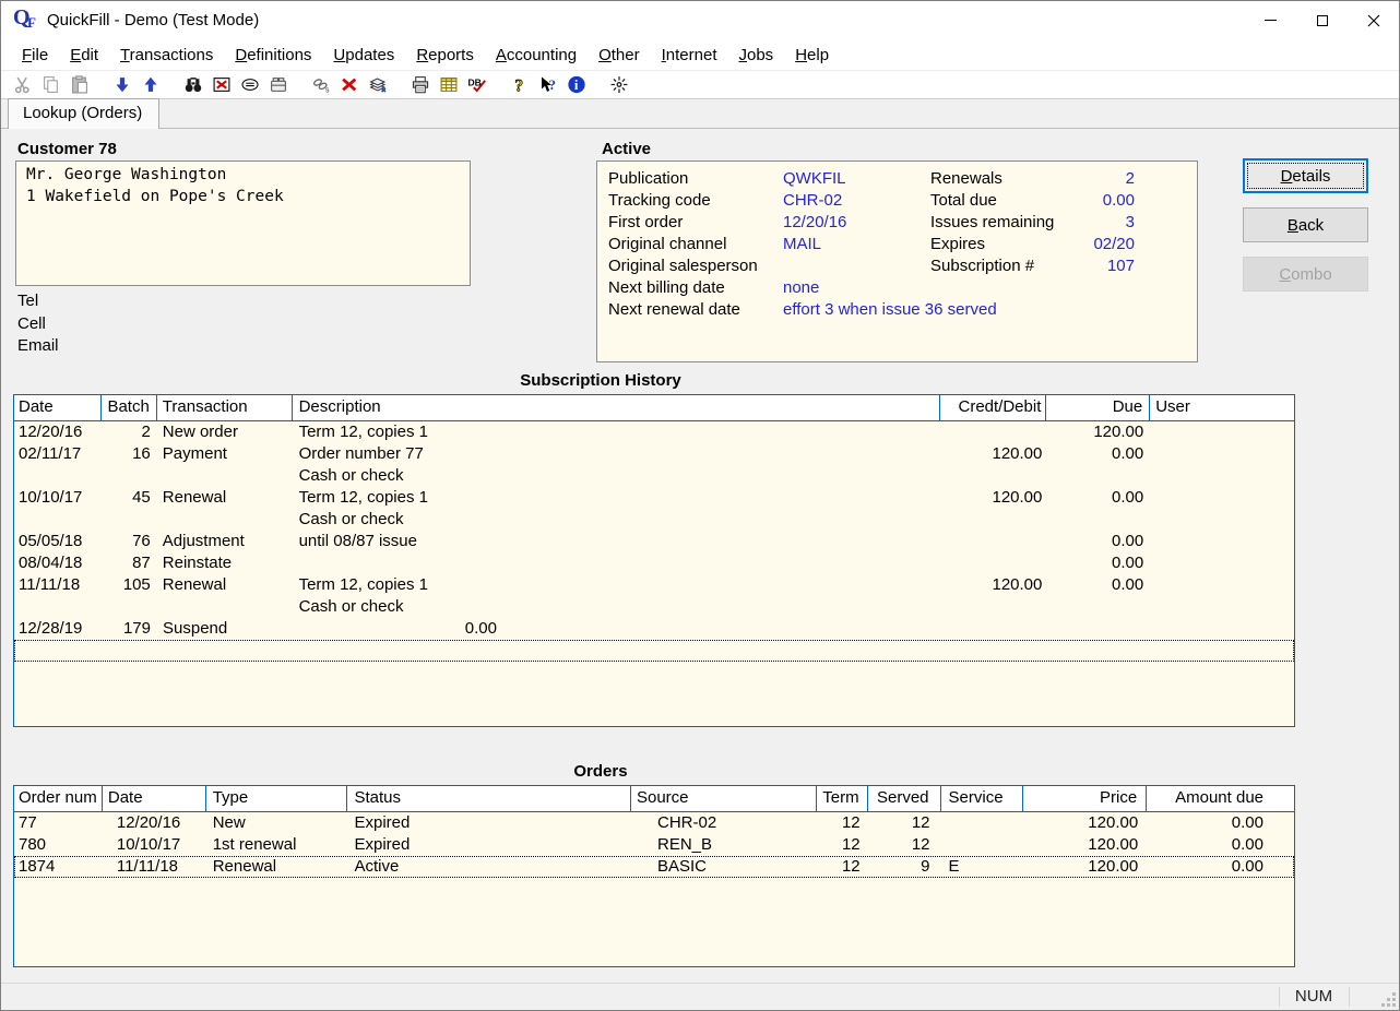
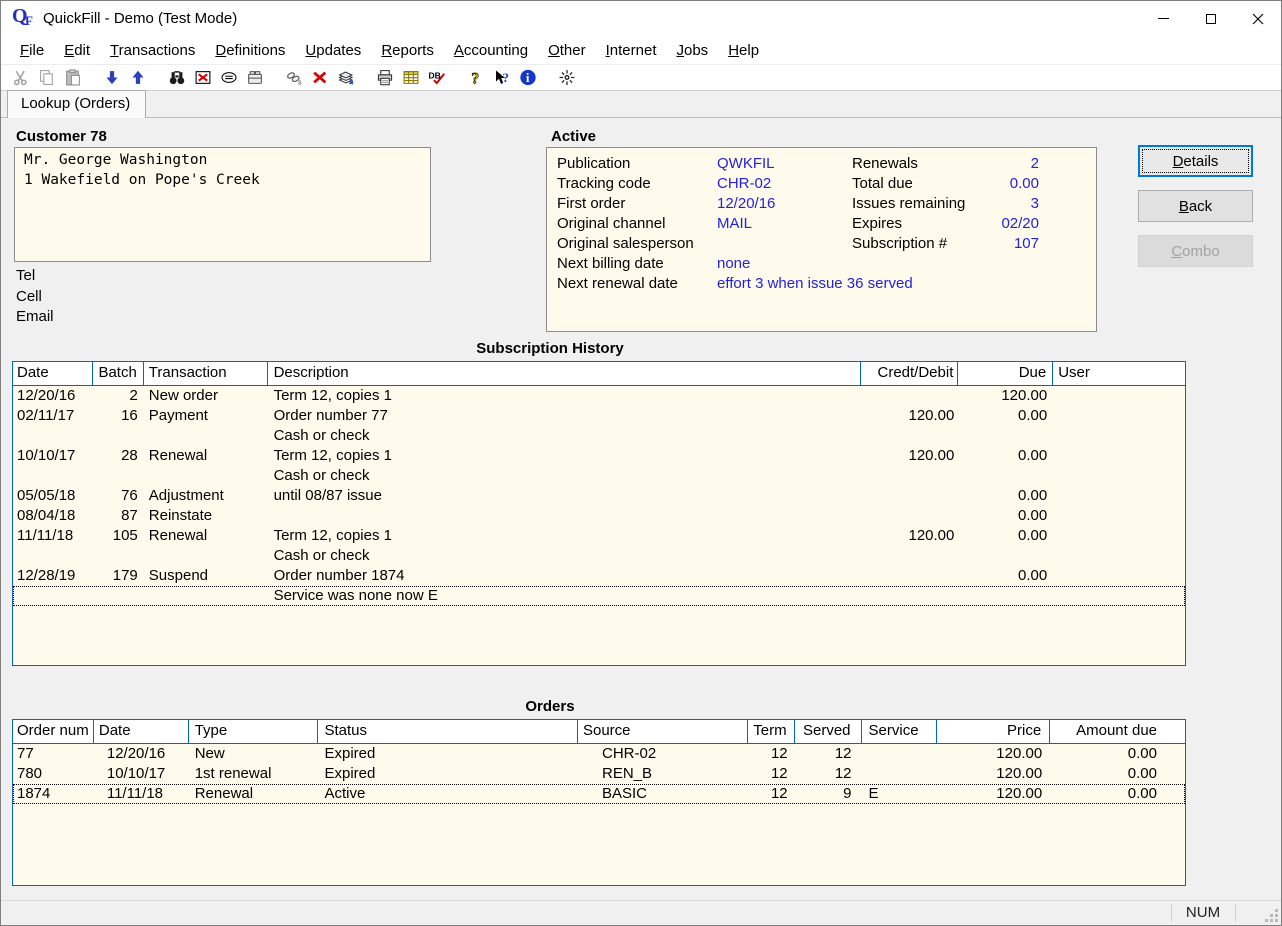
  Q
  F
  QuickFill - Demo (Test Mode)
  File
  Edit
  Transactions
  Definitions
  Updates
  Reports
  Accounting
  Other
  Internet
  Jobs
  Help
  DB
  ?
  ?
  i
  Lookup (Orders)
  Customer 78
  Mr. George Washington
  1 Wakefield on Pope's Creek
  Tel
  Cell
  Email
  Active
  Publication
  QWKFIL
  Tracking code
  CHR-02
  First order
  12/20/16
  Original channel
  MAIL
  Original salesperson
  Next billing date
  none
  Next renewal date
  effort 3 when issue 36 served
  Renewals
  2
  Total due
  0.00
  Issues remaining
  3
  Expires
  02/20
  Subscription #
  107
  Details
  Back
  Combo
  Subscription History
  Date
  Batch
  Transaction
  Description
  Credt/Debit
  Due
  User
  12/20/16
  2
  New order
  Term 12, copies 1
  120.00
  02/11/17
  16
  Payment
  Order number 77
  120.00
  0.00
  Cash or check
  10/10/17
- 45
+ 28
  Renewal
  Term 12, copies 1
  120.00
  0.00
  Cash or check
  05/05/18
  76
  Adjustment
  until 08/87 issue
  0.00
  08/04/18
  87
  Reinstate
  0.00
  11/11/18
  105
  Renewal
  Term 12, copies 1
  120.00
  0.00
  Cash or check
  12/28/19
  179
  Suspend
+ Order number 1874
  0.00
+ Service was none now E
  Orders
  Order num
  Date
  Type
  Status
  Source
  Term
  Served
  Service
  Price
  Amount due
  77
  12/20/16
  New
  Expired
  CHR-02
  12
  12
  120.00
  0.00
  780
  10/10/17
  1st renewal
  Expired
  REN_B
  12
  12
  120.00
  0.00
  1874
  11/11/18
  Renewal
  Active
  BASIC
  12
  9
  E
  120.00
  0.00
  NUM
